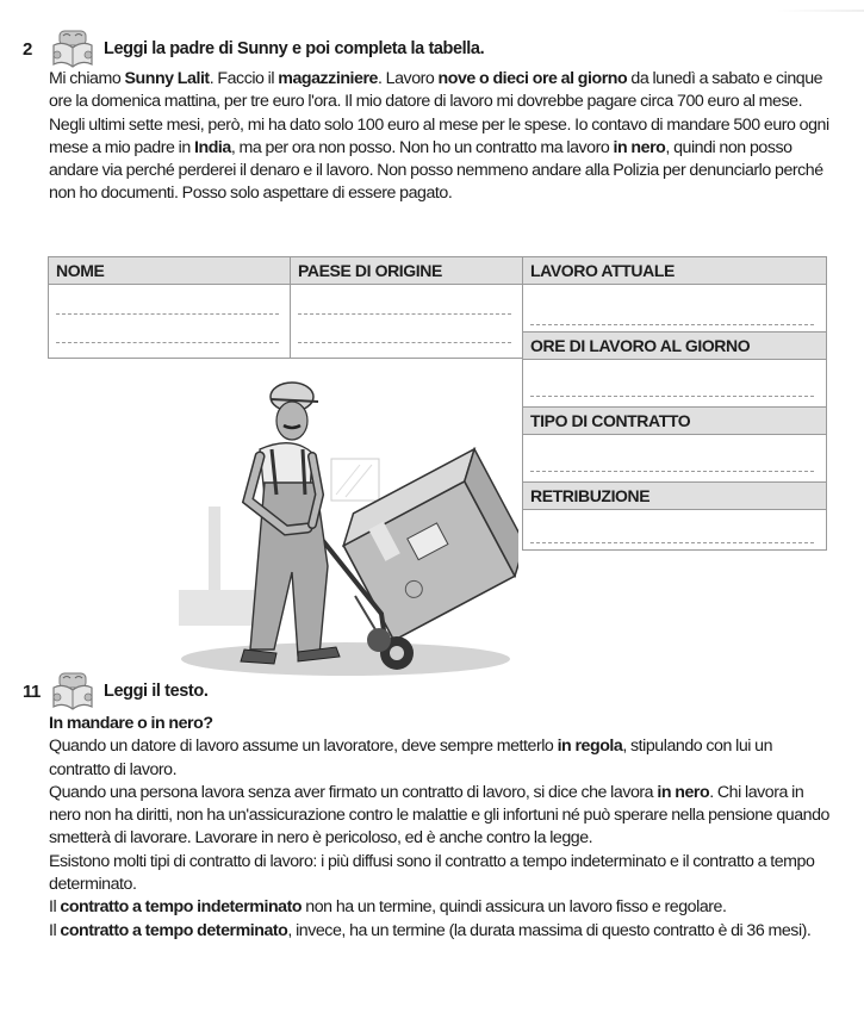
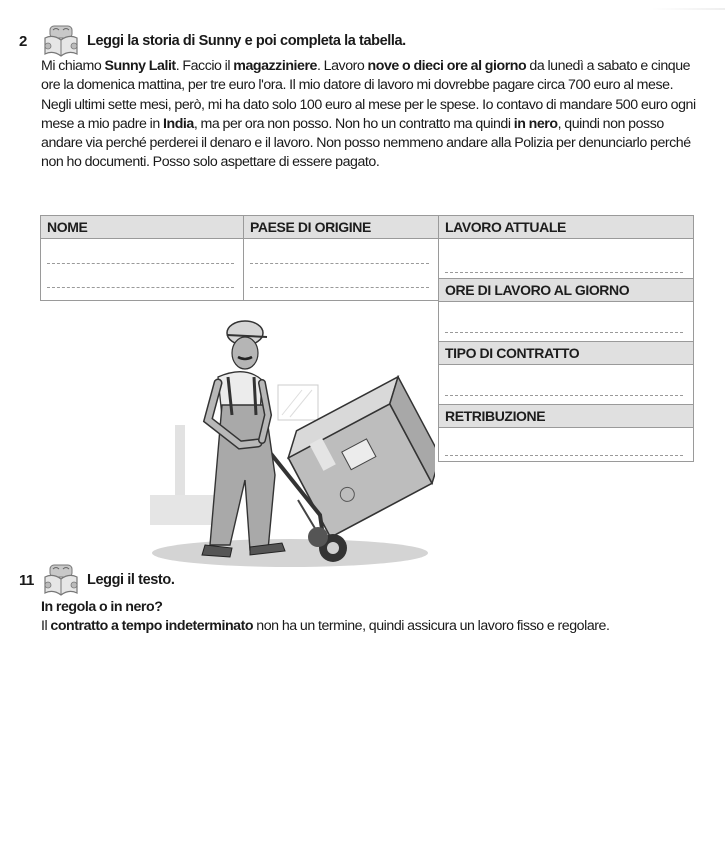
  2
- Leggi la padre di Sunny e poi completa la tabella.
+ Leggi la storia di Sunny e poi completa la tabella.
- Mi chiamo Sunny Lalit. Faccio il magazziniere. Lavoro nove o dieci ore al giorno da lunedì a sabato e cinque ore la domenica mattina, per tre euro l'ora. Il mio datore di lavoro mi dovrebbe pagare circa 700 euro al mese. Negli ultimi sette mesi, però, mi ha dato solo 100 euro al mese per le spese. Io contavo di mandare 500 euro ogni mese a mio padre in India, ma per ora non posso. Non ho un contratto ma lavoro in nero, quindi non posso andare via perché perderei il denaro e il lavoro. Non posso nemmeno andare alla Polizia per denunciarlo perché non ho documenti. Posso solo aspettare di essere pagato.
+ Mi chiamo Sunny Lalit. Faccio il magazziniere. Lavoro nove o dieci ore al giorno da lunedì a sabato e cinque ore la domenica mattina, per tre euro l'ora. Il mio datore di lavoro mi dovrebbe pagare circa 700 euro al mese. Negli ultimi sette mesi, però, mi ha dato solo 100 euro al mese per le spese. Io contavo di mandare 500 euro ogni mese a mio padre in India, ma per ora non posso. Non ho un contratto ma quindi in nero, quindi non posso andare via perché perderei il denaro e il lavoro. Non posso nemmeno andare alla Polizia per denunciarlo perché non ho documenti. Posso solo aspettare di essere pagato.
  NOME
  PAESE DI ORIGINE
  LAVORO ATTUALE
  ORE DI LAVORO AL GIORNO
  TIPO DI CONTRATTO
  RETRIBUZIONE
  11
  Leggi il testo.
- In mandare o in nero?
+ In regola o in nero?
- Quando un datore di lavoro assume un lavoratore, deve sempre metterlo in regola, stipulando con lui un contratto di lavoro.
- Quando una persona lavora senza aver firmato un contratto di lavoro, si dice che lavora in nero. Chi lavora in nero non ha diritti, non ha un'assicurazione contro le malattie e gli infortuni né può sperare nella pensione quando smetterà di lavorare. Lavorare in nero è pericoloso, ed è anche contro la legge.
- Esistono molti tipi di contratto di lavoro: i più diffusi sono il contratto a tempo indeterminato e il contratto a tempo determinato.
  Il contratto a tempo indeterminato non ha un termine, quindi assicura un lavoro fisso e regolare.
- Il contratto a tempo determinato, invece, ha un termine (la durata massima di questo contratto è di 36 mesi).
